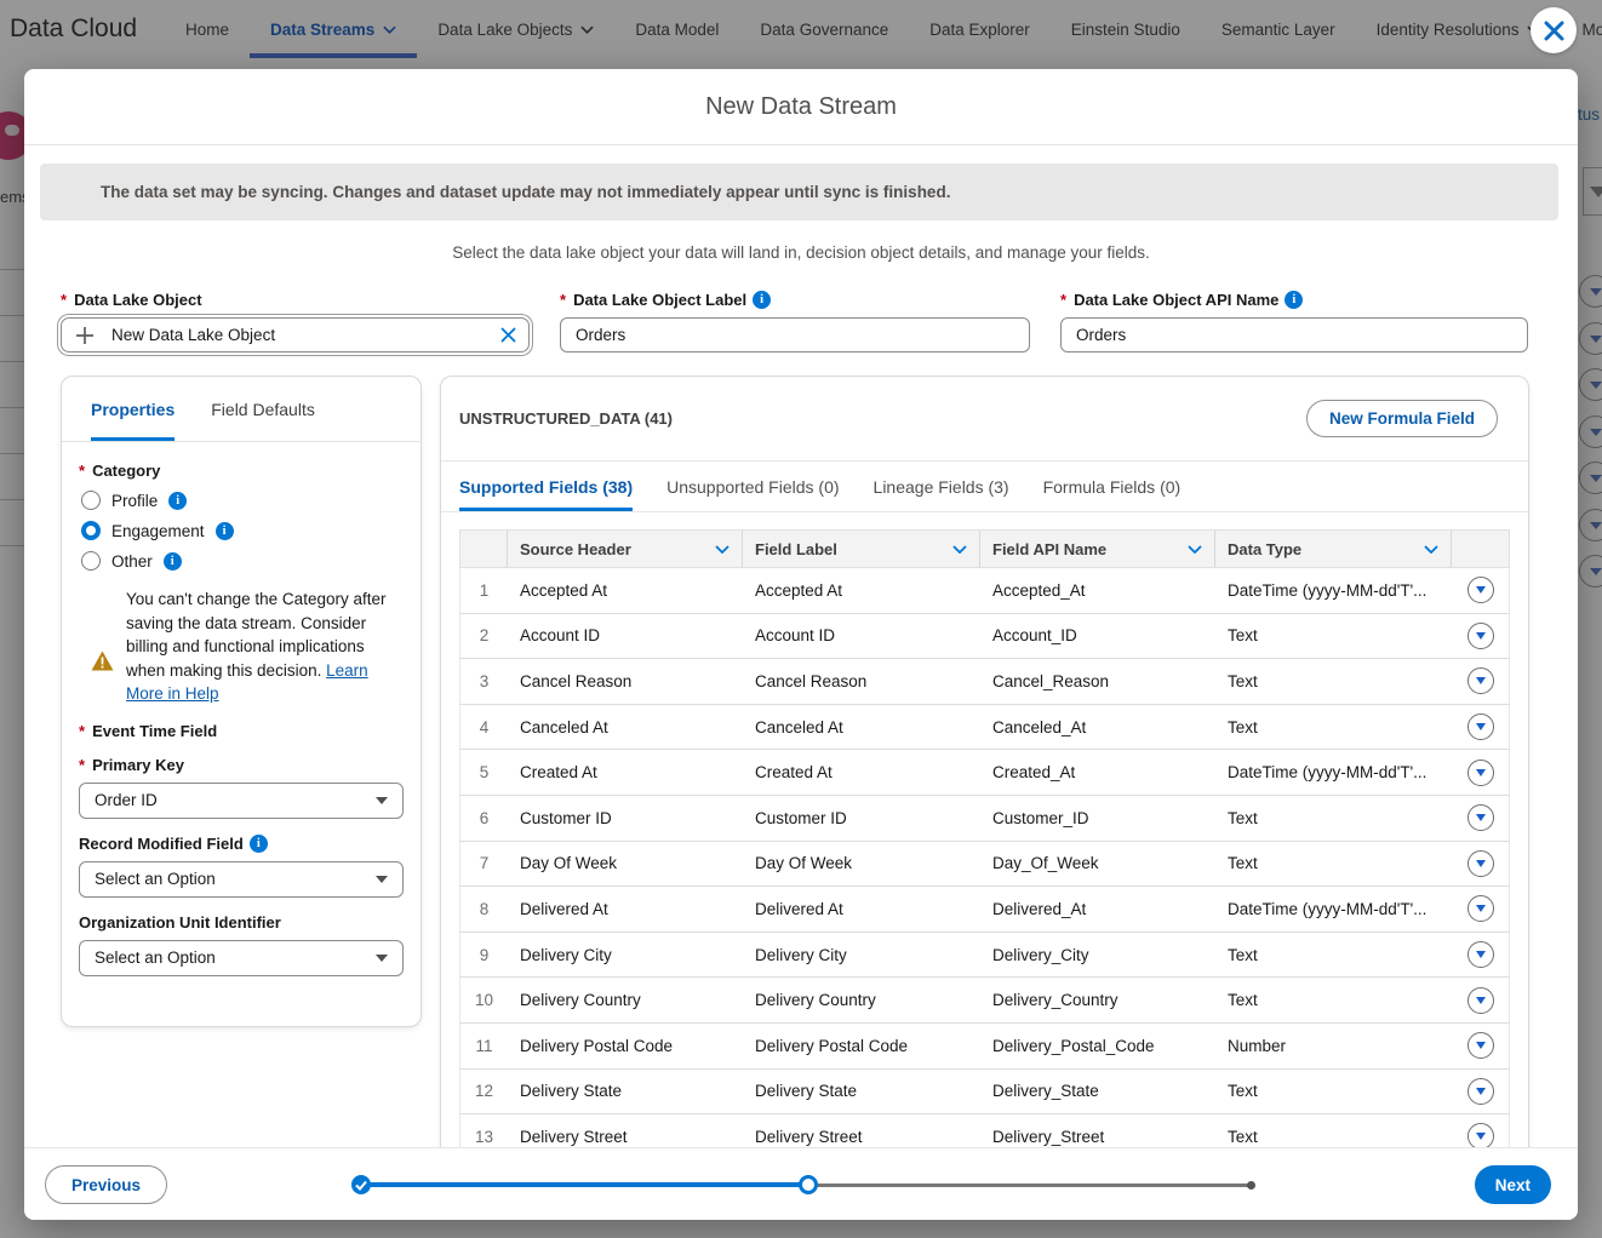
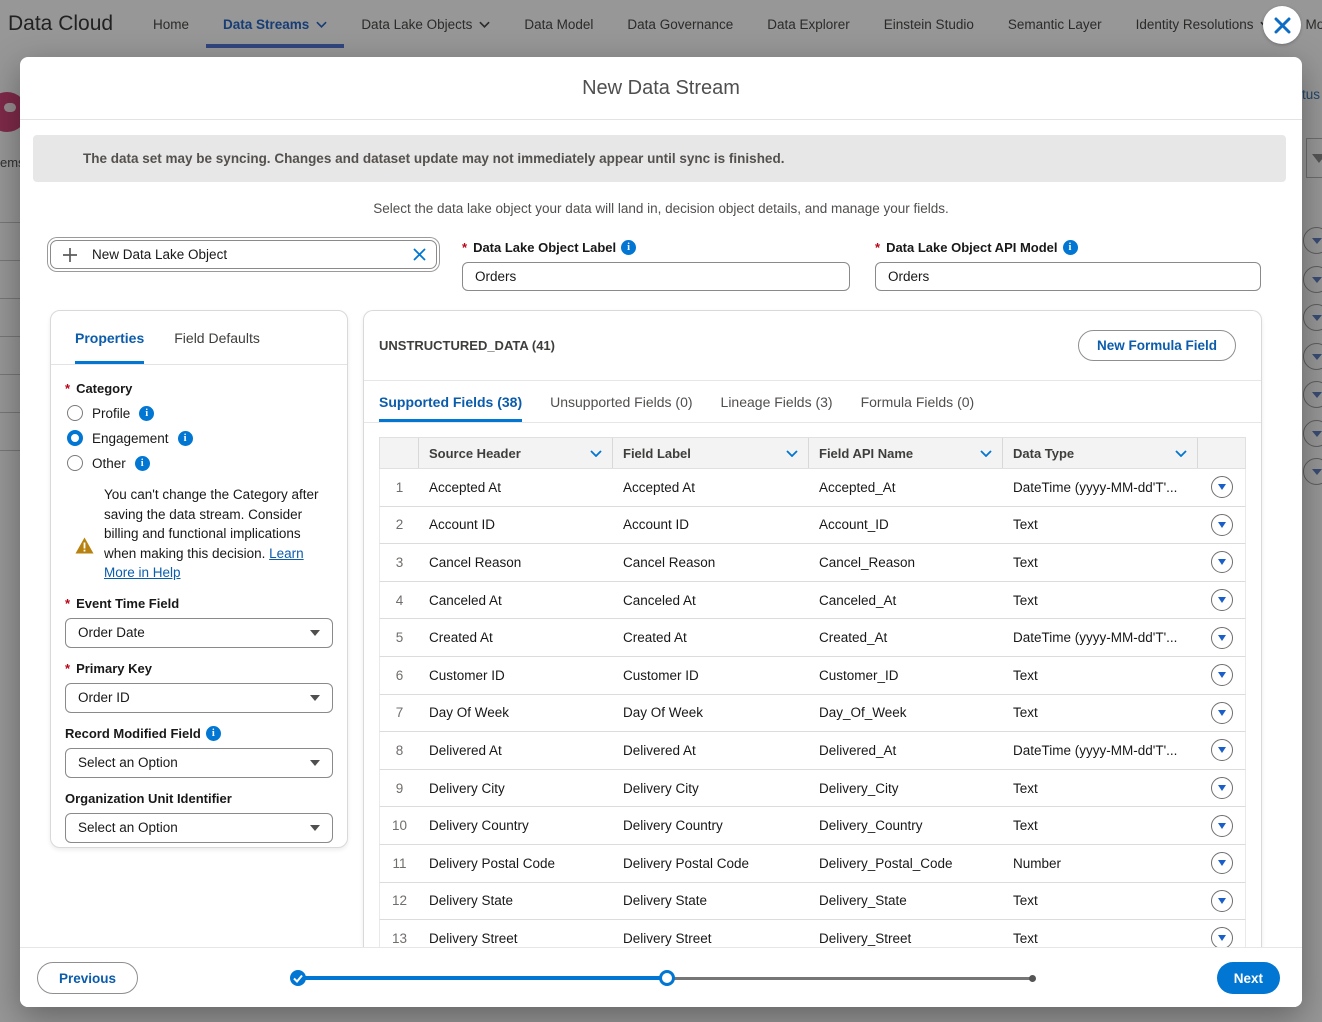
  Data Cloud
  Home
  Data Streams
  Data Lake Objects
  Data Model
  Data Governance
  Data Explorer
  Einstein Studio
  Semantic Layer
  Identity Resolutions
  tus
  New Data Stream
  The data set may be syncing. Changes and dataset update may not immediately appear until sync is finished.
  Select the data lake object your data will land in, decision object details, and manage your fields.
- Data Lake Object
  New Data Lake Object
  Data Lake Object Label
  i
  Orders
- Data Lake Object API Name
+ Data Lake Object API Model
  i
  Orders
  Properties
  Field Defaults
  Category
  Profile
  i
  Engagement
  i
  Other
  i
  You can't change the Category after saving the data stream. Consider billing and functional implications when making this decision. Learn More in Help
  Event Time Field
+ Order Date
  Primary Key
  Order ID
  Record Modified Field
  i
  Select an Option
  Organization Unit Identifier
  Select an Option
  UNSTRUCTURED_DATA (41)
  New Formula Field
  Supported Fields (38)
  Unsupported Fields (0)
  Lineage Fields (3)
  Formula Fields (0)
  Source Header
  Field Label
  Field API Name
  Data Type
  1
  Accepted At
  Accepted At
  Accepted_At
  DateTime (yyyy-MM-dd'T'...
  2
  Account ID
  Account ID
  Account_ID
  Text
  3
  Cancel Reason
  Cancel Reason
  Cancel_Reason
  Text
  4
  Canceled At
  Canceled At
  Canceled_At
  Text
  5
  Created At
  Created At
  Created_At
  DateTime (yyyy-MM-dd'T'...
  6
  Customer ID
  Customer ID
  Customer_ID
  Text
  7
  Day Of Week
  Day Of Week
  Day_Of_Week
  Text
  8
  Delivered At
  Delivered At
  Delivered_At
  DateTime (yyyy-MM-dd'T'...
  9
  Delivery City
  Delivery City
  Delivery_City
  Text
  10
  Delivery Country
  Delivery Country
  Delivery_Country
  Text
  11
  Delivery Postal Code
  Delivery Postal Code
  Delivery_Postal_Code
  Number
  12
  Delivery State
  Delivery State
  Delivery_State
  Text
  13
  Delivery Street
  Delivery Street
  Delivery_Street
  Text
  Previous
  Next
